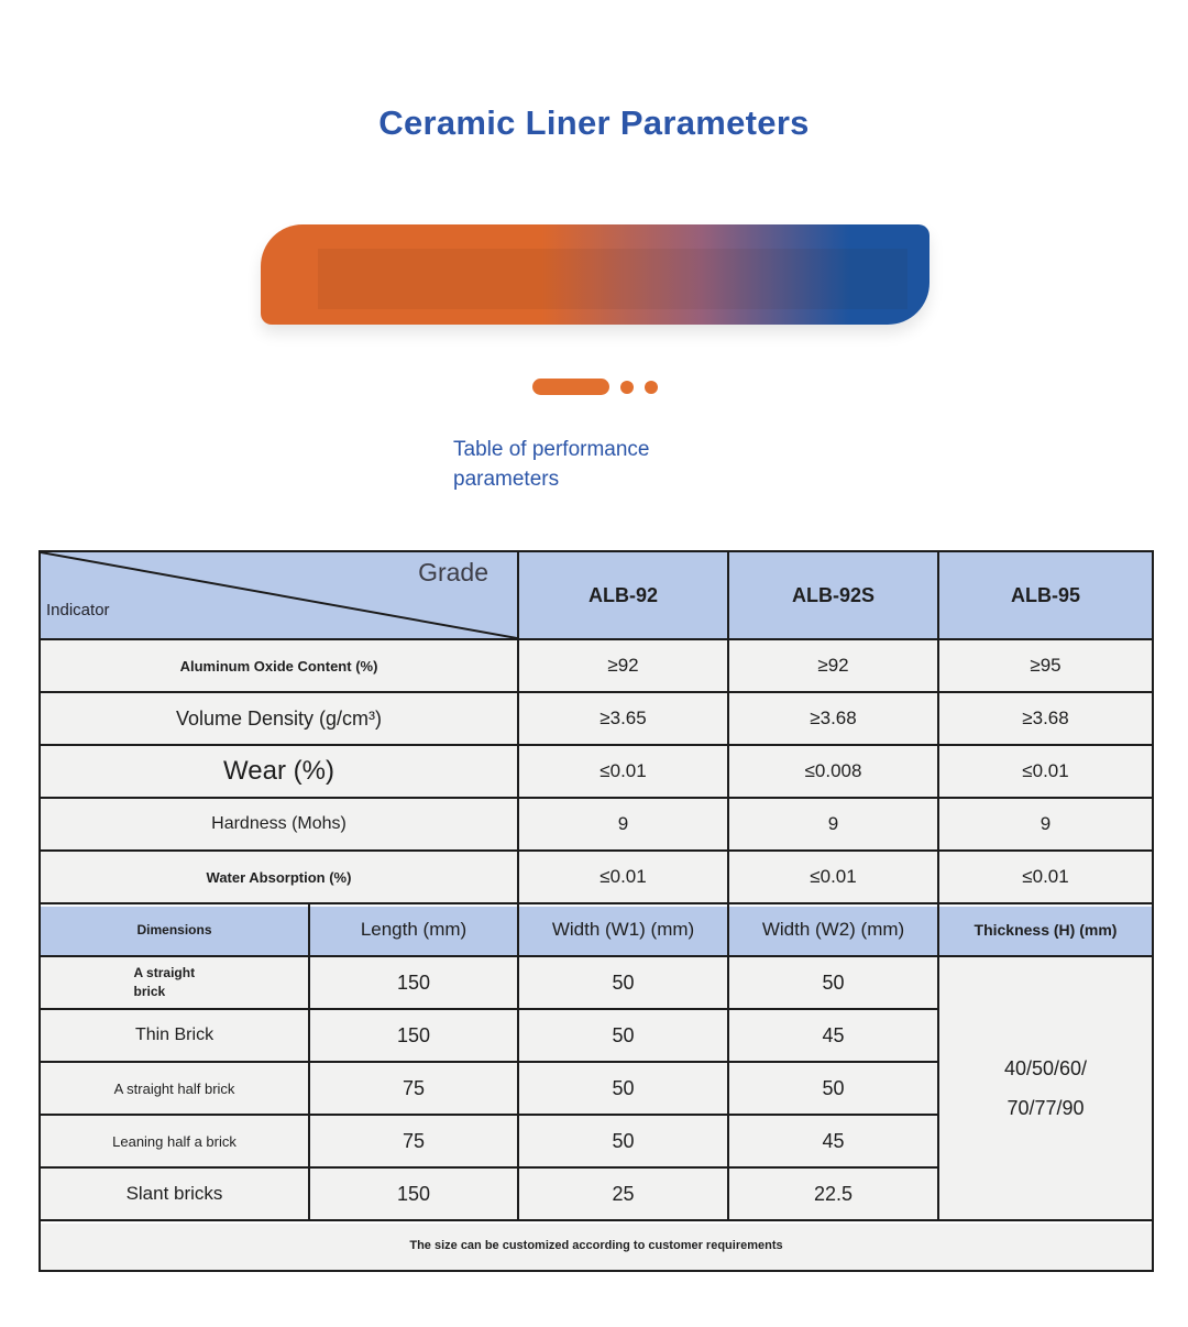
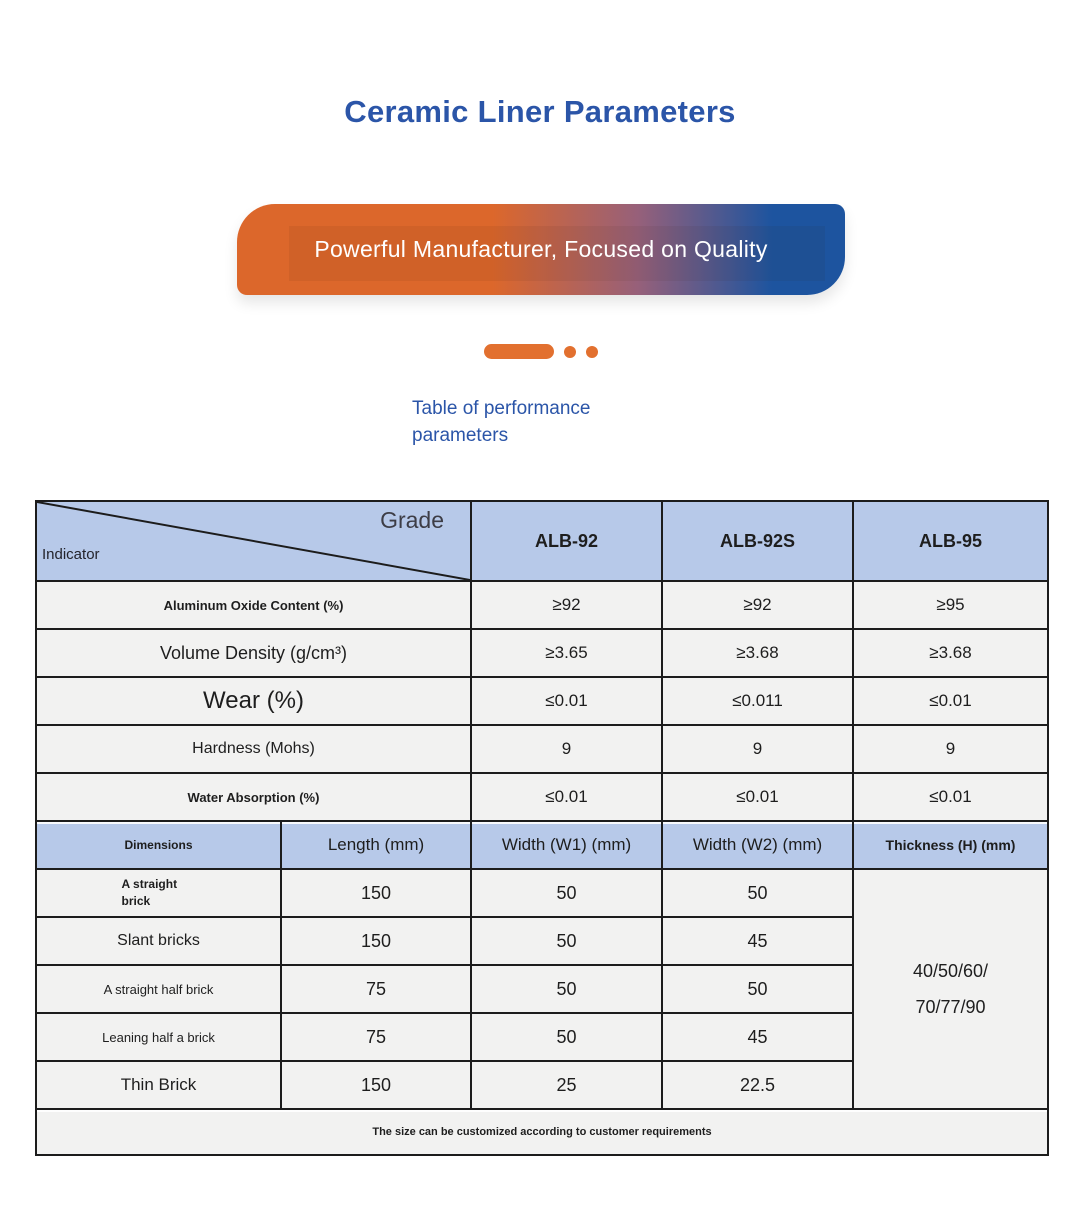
  Ceramic Liner Parameters
+ Powerful Manufacturer, Focused on Quality
  Table of performance parameters
  Grade Indicator	ALB-92	ALB-92S	ALB-95
  Aluminum Oxide Content (%)	≥92	≥92	≥95
  Volume Density (g/cm³)	≥3.65	≥3.68	≥3.68
- Wear (%)	≤0.01	≤0.008	≤0.01
+ Wear (%)	≤0.01	≤0.011	≤0.01
  Hardness (Mohs)	9	9	9
  Water Absorption (%)	≤0.01	≤0.01	≤0.01
  Dimensions	Length (mm)	Width (W1) (mm)	Width (W2) (mm)	Thickness (H) (mm)
  A straight brick	150	50	50	40/50/60/ 70/77/90
- Thin Brick	150	50	45
+ Slant bricks	150	50	45
  A straight half brick	75	50	50
  Leaning half a brick	75	50	45
- Slant bricks	150	25	22.5
+ Thin Brick	150	25	22.5
  The size can be customized according to customer requirements
